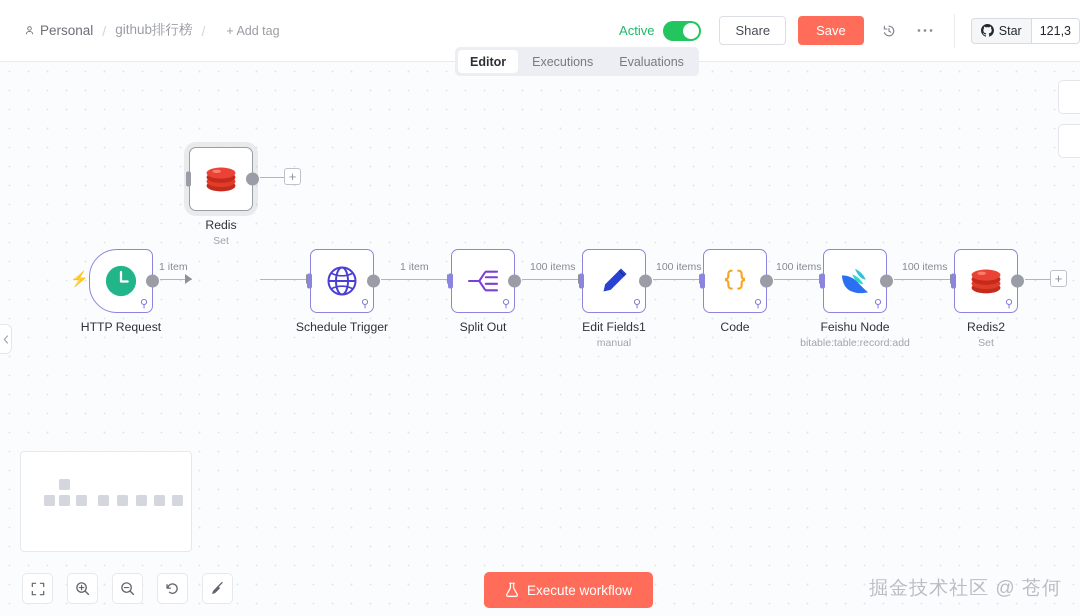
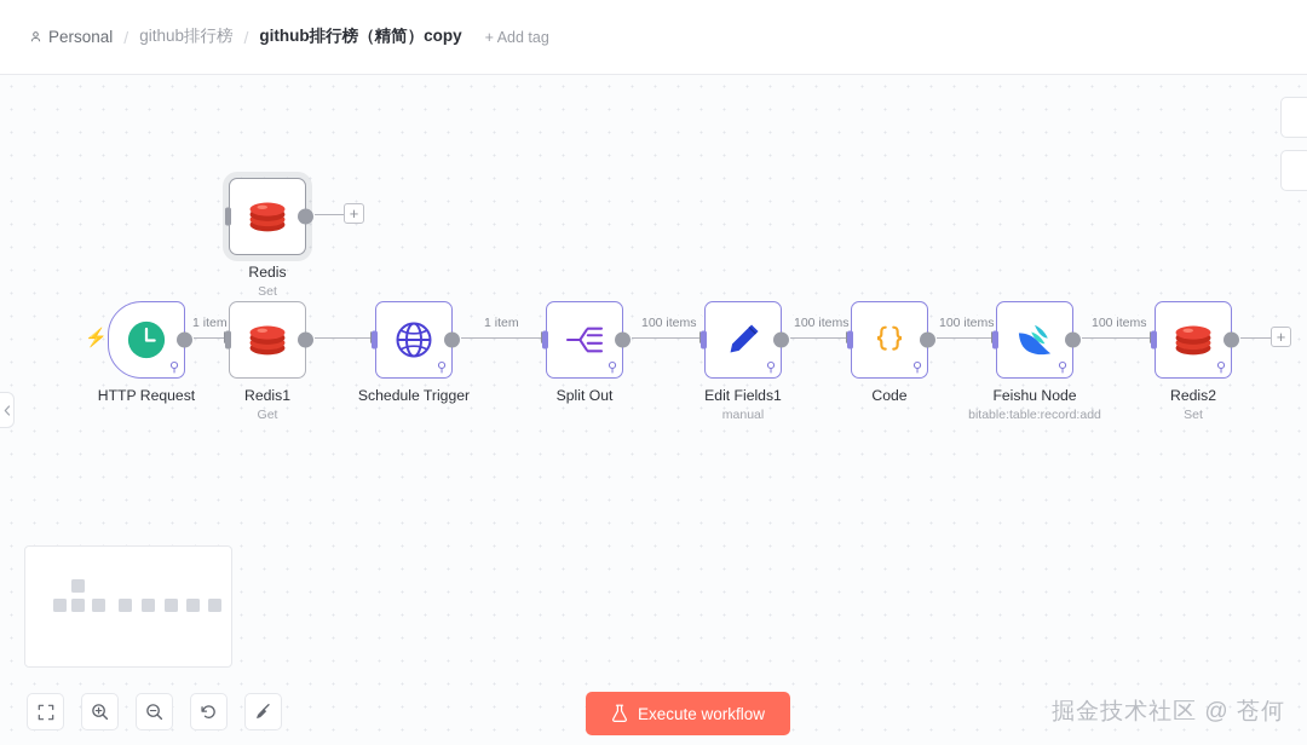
  Personal
  /
  github排行榜
  /
+ github排行榜（精简）copy
  + Add tag
- Active
- Share
- Save
- Star
- 121,3
- Editor
- Executions
- Evaluations
  +
  1 item
  1 item
  100 items
  100 items
  100 items
  100 items
  +
  ⚡
  Redis
  Set
  ⚲
  HTTP Request
+ Redis1
+ Get
  ⚲
  Schedule Trigger
  ⚲
  Split Out
  ⚲
  Edit Fields1
  manual
  ⚲
  Code
  ⚲
  Feishu Node
  bitable:table:record:add
  ⚲
  Redis2
  Set
  Execute workflow
  掘金技术社区 @ 苍何
